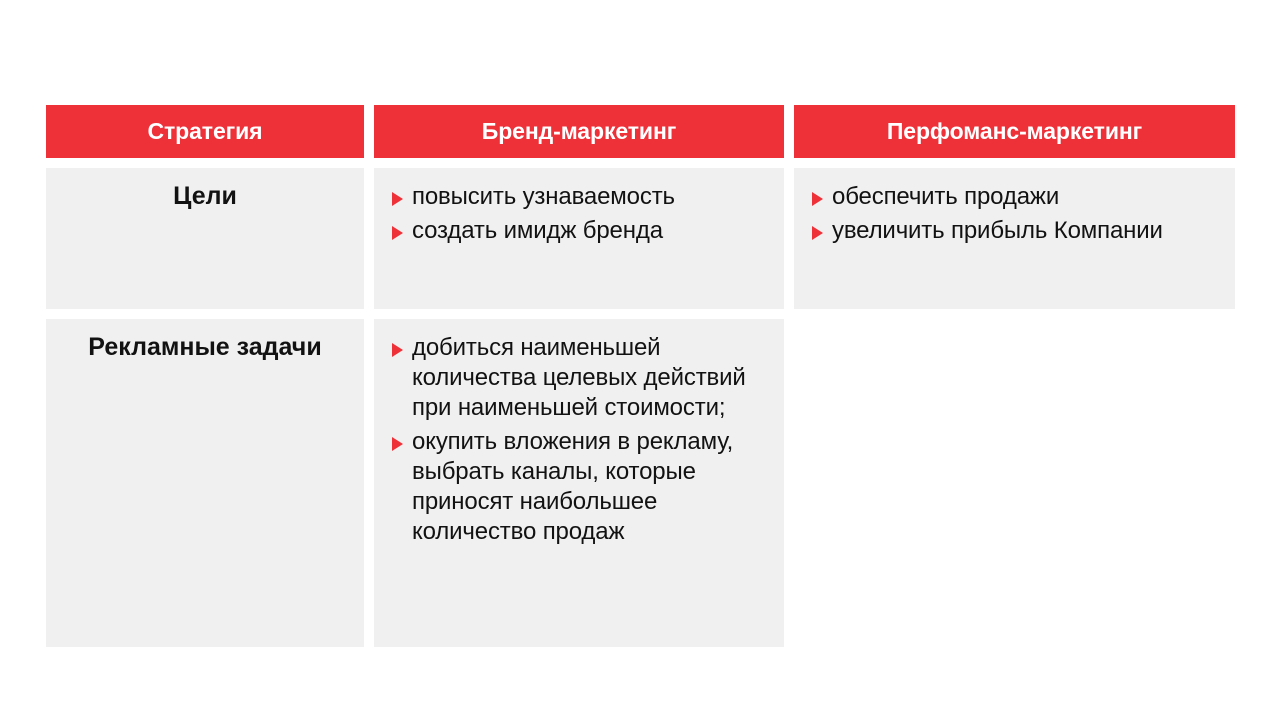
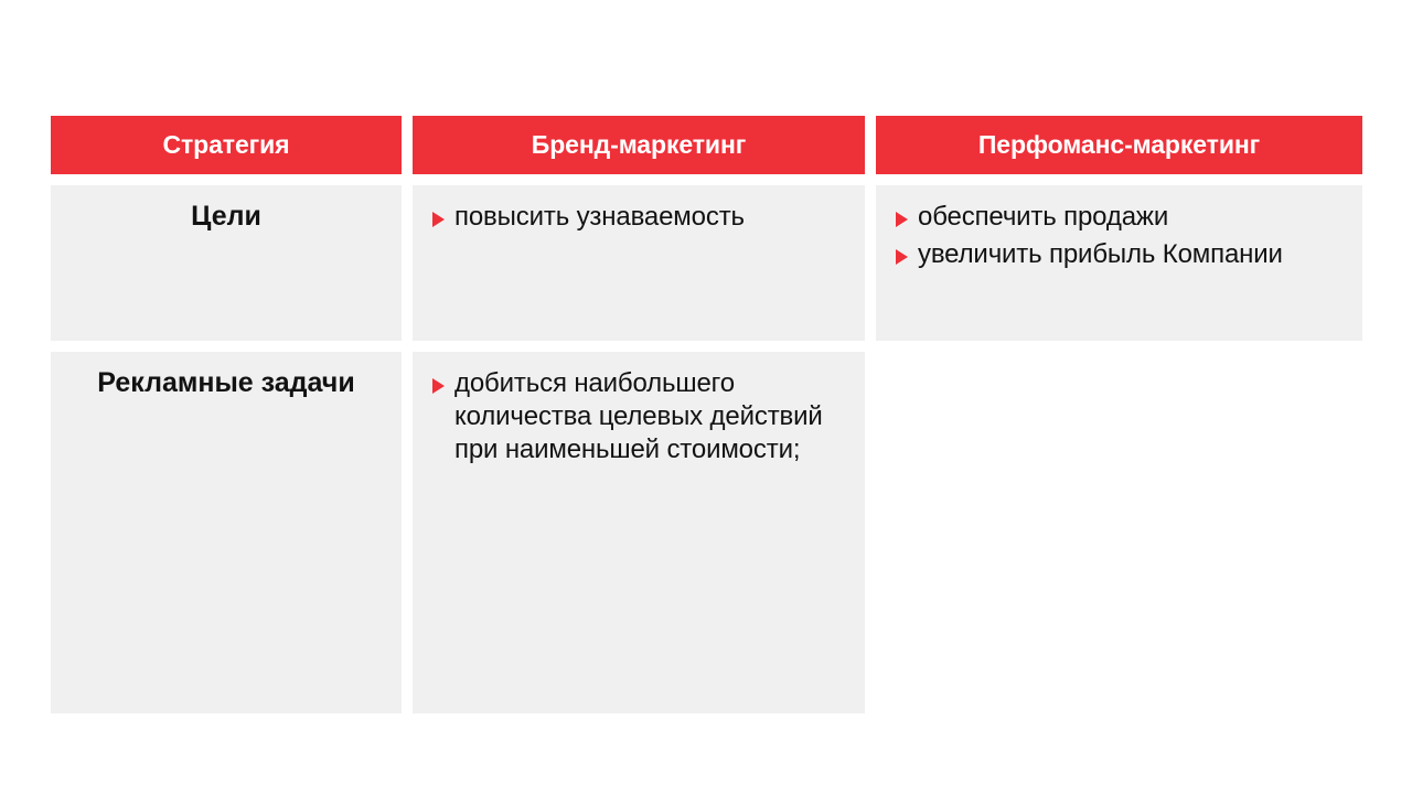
  Стратегия
  Бренд-маркетинг
  Перфоманс-маркетинг
  Цели
  повысить узнаваемость
- создать имидж бренда
  обеспечить продажи
  увеличить прибыль Компании
  Рекламные задачи
- добиться наименьшей количества целевых действий при наименьшей стоимости;
+ добиться наибольшего количества целевых действий при наименьшей стоимости;
- окупить вложения в рекламу, выбрать каналы, которые приносят наибольшее количество продаж
